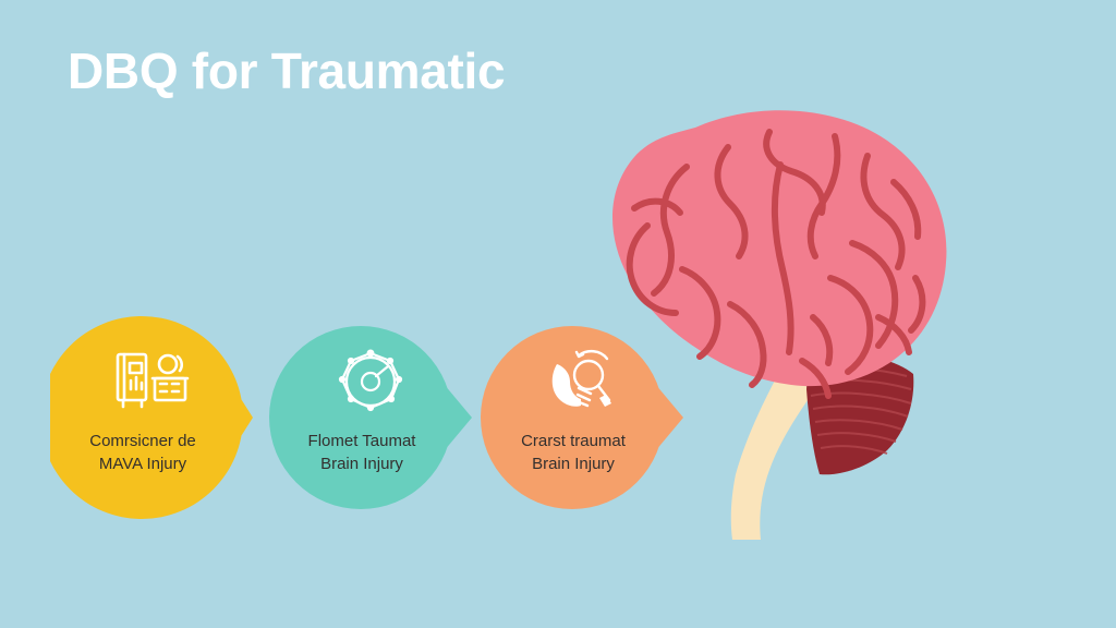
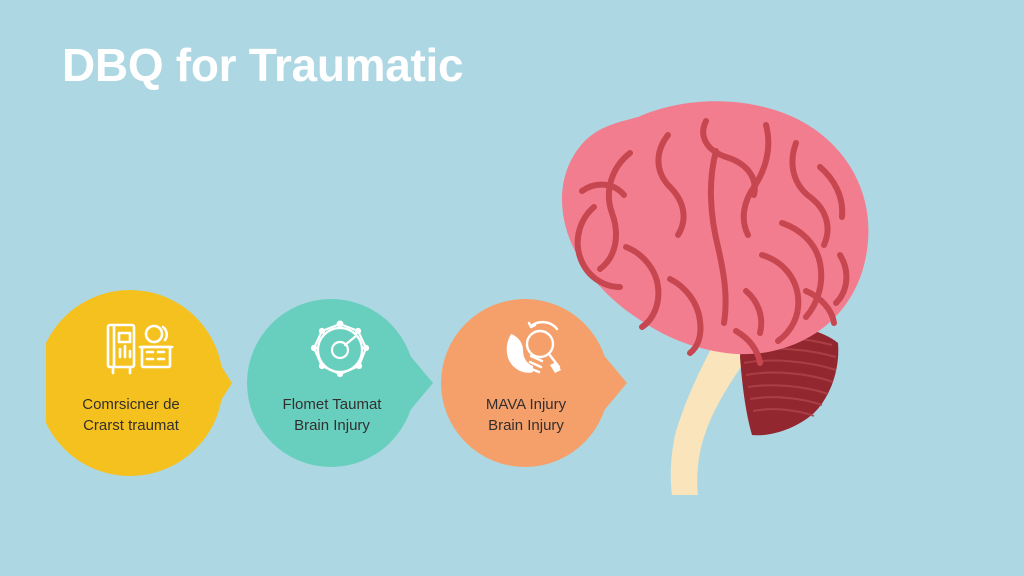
  DBQ for Traumatic
  Comrsicner de
- MAVA Injury
+ Crarst traumat
  Flomet Taumat
  Brain Injury
- Crarst traumat
+ MAVA Injury
  Brain Injury
